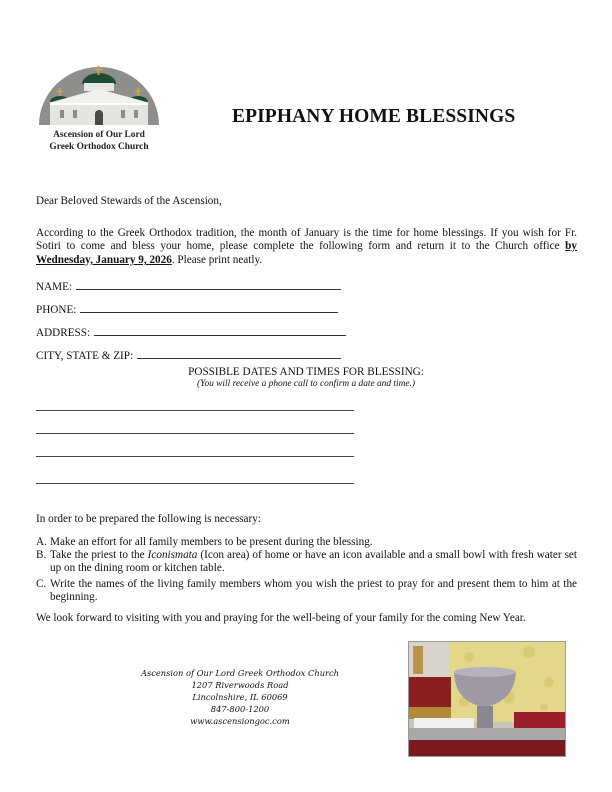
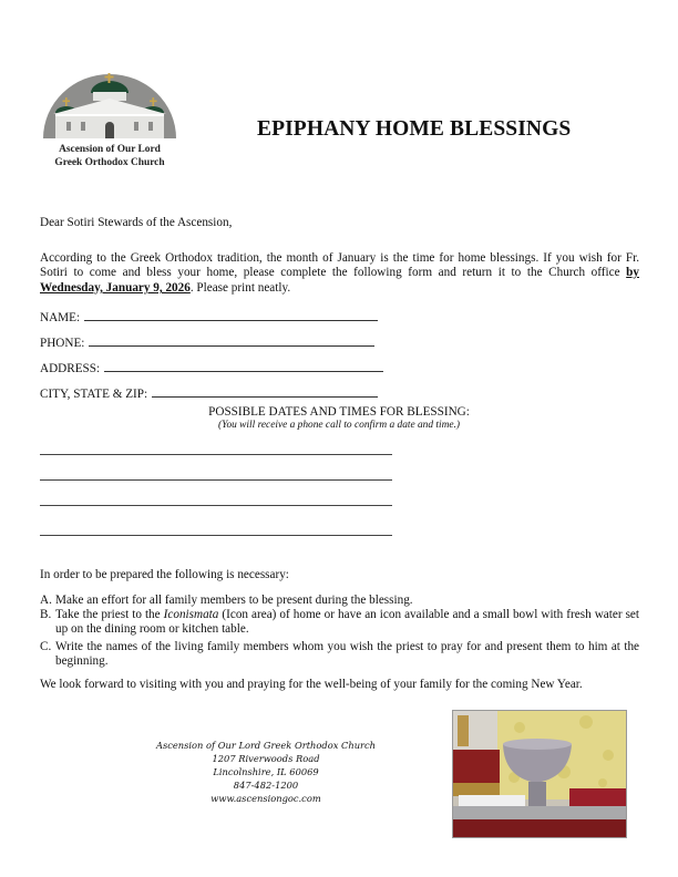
  Ascension of Our Lord
  Greek Orthodox Church
  EPIPHANY HOME BLESSINGS
- Dear Beloved Stewards of the Ascension,
+ Dear Sotiri Stewards of the Ascension,
  According to the Greek Orthodox tradition, the month of January is the time for home blessings. If you wish for Fr. Sotiri to come and bless your home, please complete the following form and return it to the Church office by Wednesday, January 9, 2026. Please print neatly.
  NAME:
  PHONE:
  ADDRESS:
  CITY, STATE & ZIP:
  POSSIBLE DATES AND TIMES FOR BLESSING:
  (You will receive a phone call to confirm a date and time.)
  In order to be prepared the following is necessary:
  A.
  Make an effort for all family members to be present during the blessing.
  B.
  Take the priest to the Iconismata (Icon area) of home or have an icon available and a small bowl with fresh water set up on the dining room or kitchen table.
  C.
  Write the names of the living family members whom you wish the priest to pray for and present them to him at the beginning.
  We look forward to visiting with you and praying for the well-being of your family for the coming New Year.
  Ascension of Our Lord Greek Orthodox Church
  1207 Riverwoods Road
  Lincolnshire, IL 60069
- 847-800-1200
+ 847-482-1200
  www.ascensiongoc.com
